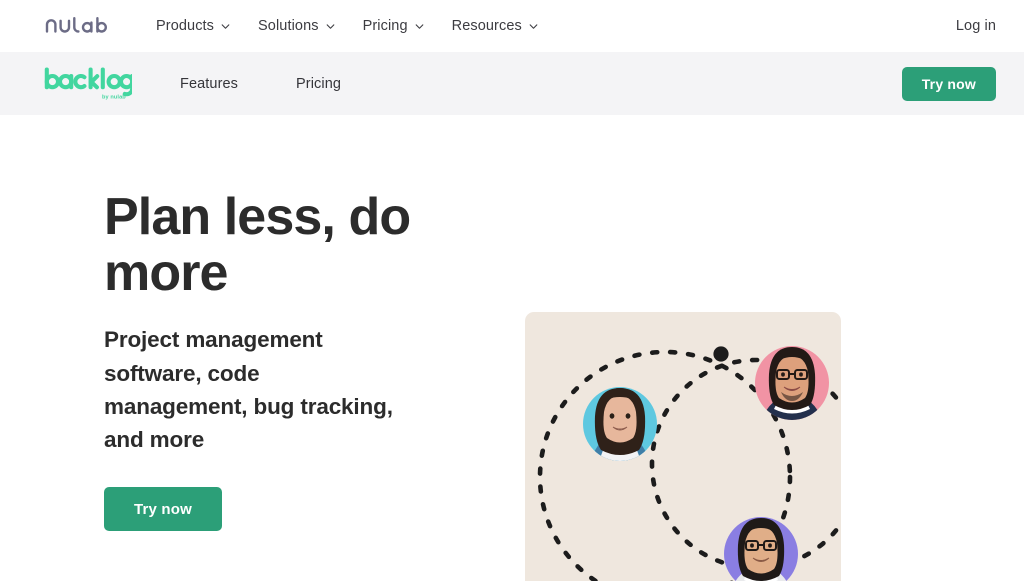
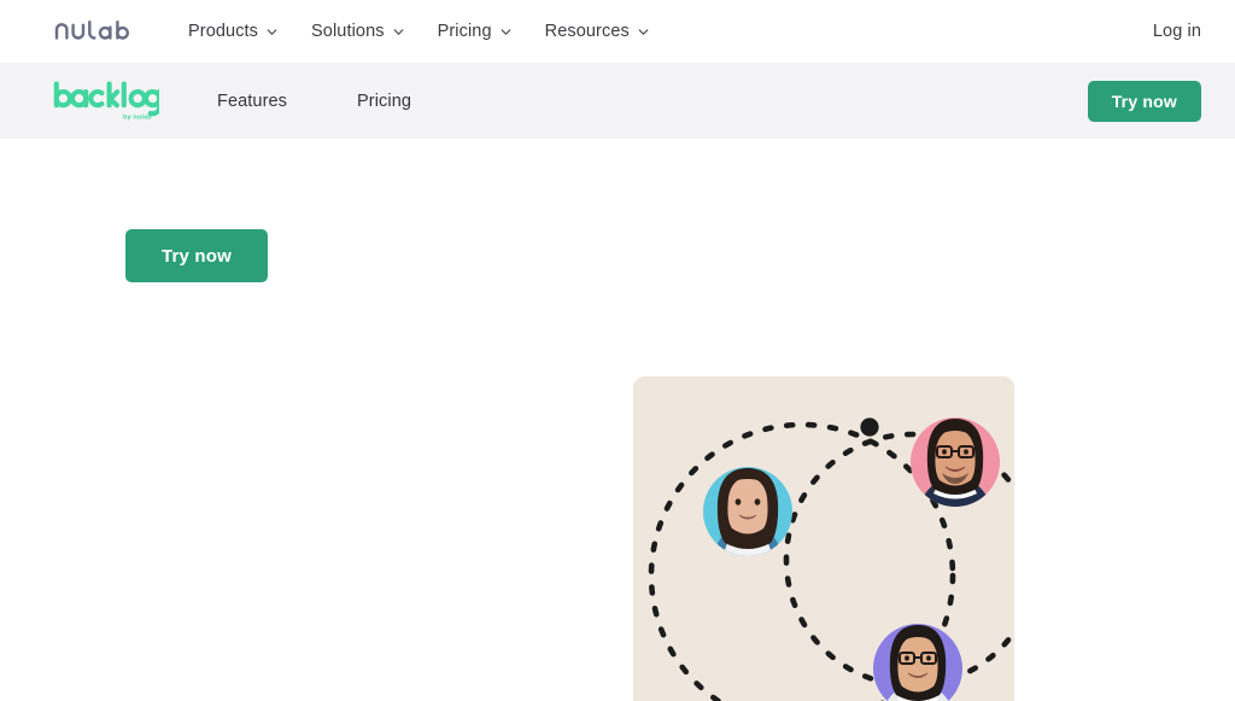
  Products
  Solutions
  Pricing
  Resources
  Log in
  Features
  Pricing
  Try now
- Plan less, do more
- Project management software, code management, bug tracking, and more
  Try now
